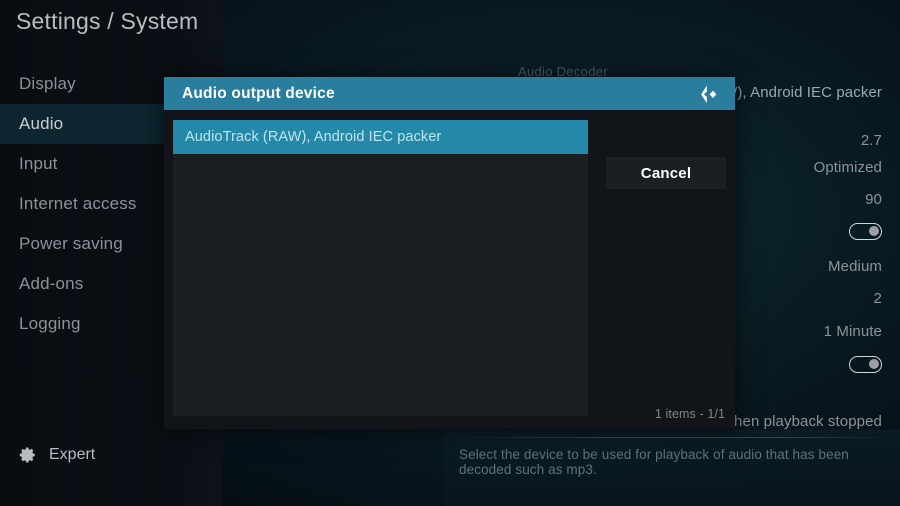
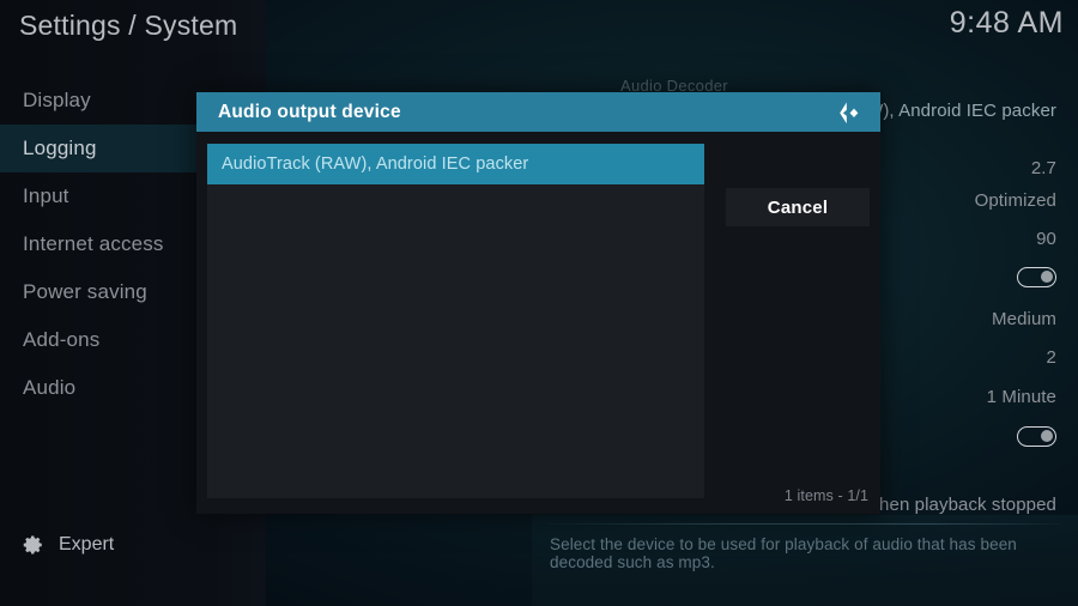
  Audio Decoder
  ), Android IEC packer
  2.7
  Optimized
  90
  Medium
  2
  1 Minute
  hen playback stopped
  Select the device to be used for playback of audio that has been decoded such as mp3.
  Settings / System
+ 9:48 AM
  Display
- Audio
+ Logging
  Input
  Internet access
  Power saving
  Add-ons
- Logging
+ Audio
  Expert
  Audio output device
  AudioTrack (RAW), Android IEC packer
  Cancel
  1 items - 1/1
